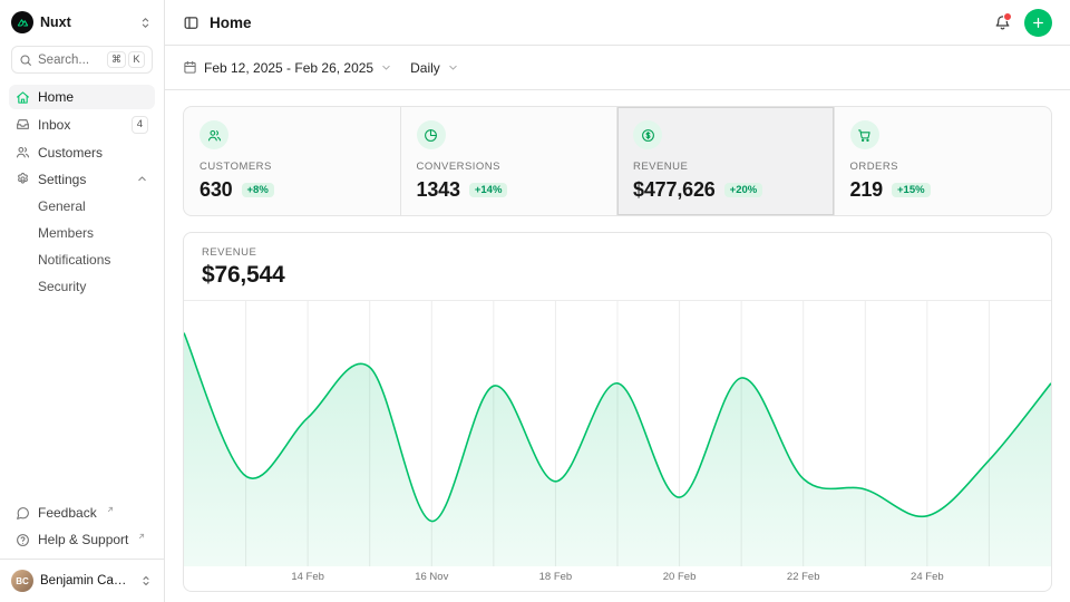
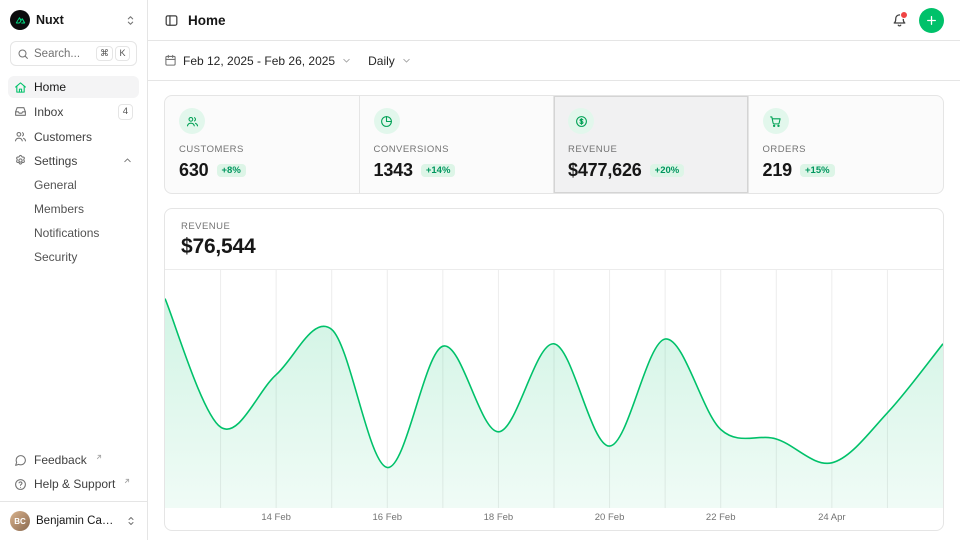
  Nuxt
  Search...
  ⌘
  K
  Home
  Inbox
  4
  Customers
  Settings
  General
  Members
  Notifications
  Security
  Feedback
  Help & Support
  BC
  Benjamin Canac
  Home
  Feb 12, 2025 - Feb 26, 2025
  Daily
  CUSTOMERS
  630
  +8%
  CONVERSIONS
  1343
  +14%
  REVENUE
  $477,626
  +20%
  ORDERS
  219
  +15%
  REVENUE
  $76,544
  14 Feb
- 16 Nov
+ 16 Feb
  18 Feb
  20 Feb
  22 Feb
- 24 Feb
+ 24 Apr
